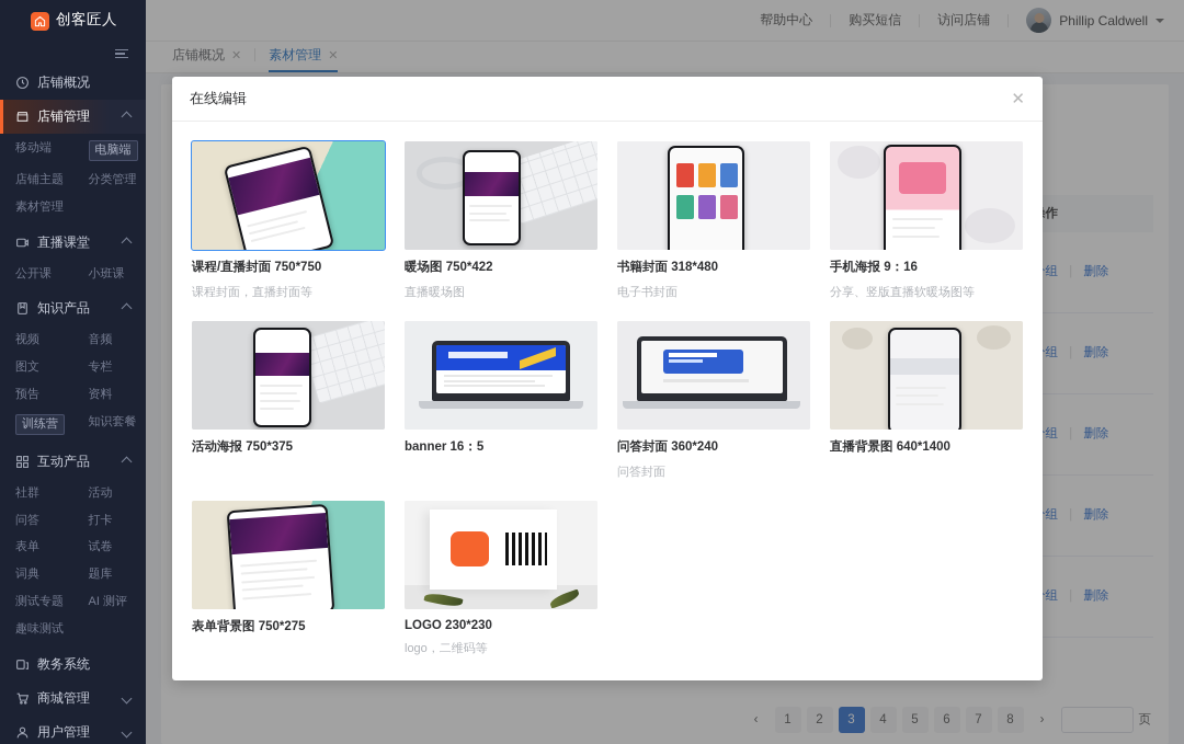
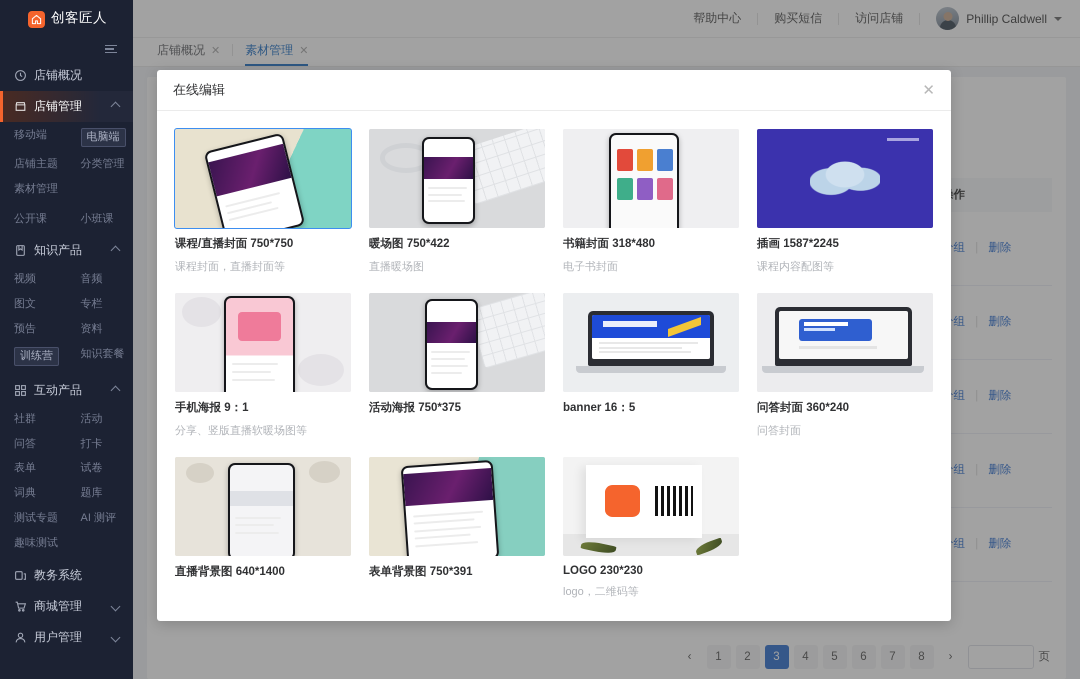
  帮助中心
  购买短信
  访问店铺
  Phillip Caldwell
  店铺概况
  ✕
  素材管理
  ✕
  ‹
  1
  2
  3
  4
  5
  6
  7
  8
  ›
  页
  在线编辑
  ✕
  课程/直播封面 750*750
  课程封面，直播封面等
  暖场图 750*422
  直播暖场图
  书籍封面 318*480
  电子书封面
+ 插画 1587*2245
+ 课程内容配图等
- 手机海报 9：16
+ 手机海报 9：1
  分享、竖版直播软暖场图等
  活动海报 750*375
  banner 16：5
  问答封面 360*240
  问答封面
  直播背景图 640*1400
- 表单背景图 750*275
+ 表单背景图 750*391
  LOGO 230*230
  logo，二维码等
  创客匠人
  店铺概况
  店铺管理
  移动端
  电脑端
  店铺主题
  分类管理
  素材管理
- 直播课堂
  公开课
  小班课
  知识产品
  视频
  音频
  图文
  专栏
  预告
  资料
  训练营
  知识套餐
  互动产品
  社群
  活动
  问答
  打卡
  表单
  试卷
  词典
  题库
  测试专题
  AI 测评
  趣味测试
  教务系统
  商城管理
  用户管理
